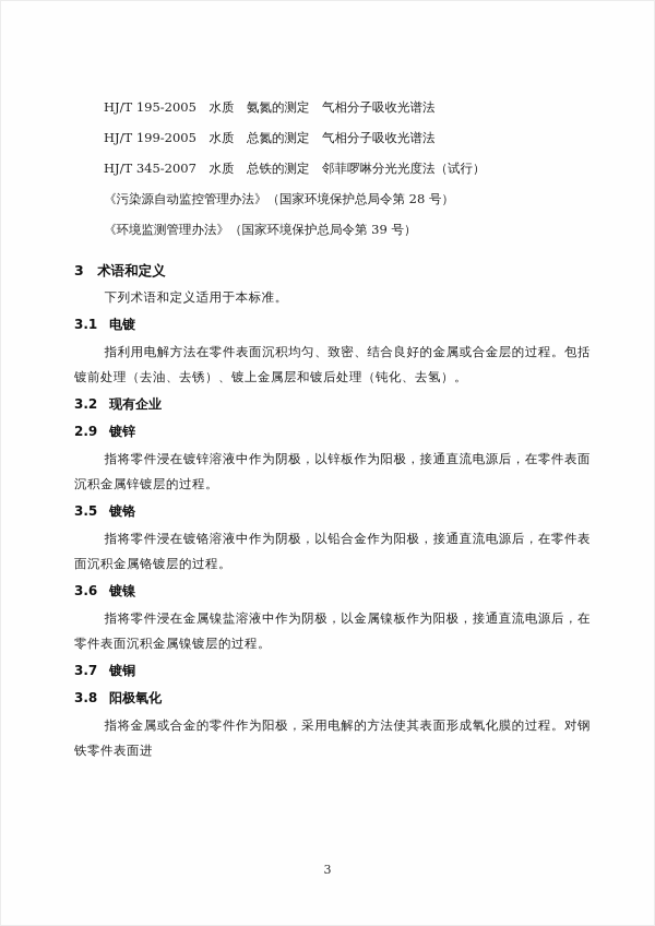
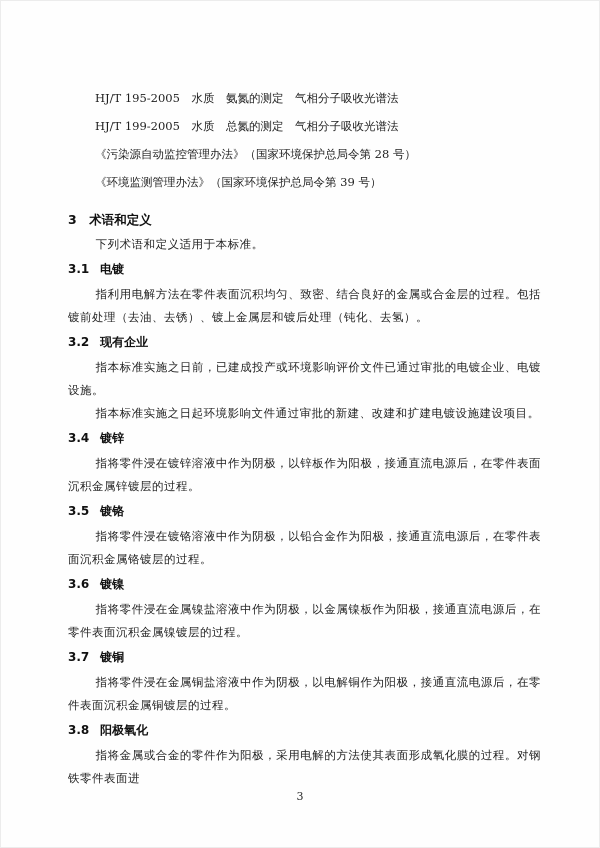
  HJ/T 195-2005 水质 氨氮的测定 气相分子吸收光谱法
  HJ/T 199-2005 水质 总氮的测定 气相分子吸收光谱法
- HJ/T 345-2007 水质 总铁的测定 邻菲啰啉分光光度法（试行）
  《污染源自动监控管理办法》（国家环境保护总局令第 28 号）
  《环境监测管理办法》（国家环境保护总局令第 39 号）
  3 术语和定义
  下列术语和定义适用于本标准。
  3.1 电镀
  指利用电解方法在零件表面沉积均匀、致密、结合良好的金属或合金层的过程。包括镀前处理（去油、去锈）、镀上金属层和镀后处理（钝化、去氢）。
  3.2 现有企业
+ 指本标准实施之日前，已建成投产或环境影响评价文件已通过审批的电镀企业、电镀设施。
+ 指本标准实施之日起环境影响文件通过审批的新建、改建和扩建电镀设施建设项目。
- 2.9 镀锌
+ 3.4 镀锌
  指将零件浸在镀锌溶液中作为阴极，以锌板作为阳极，接通直流电源后，在零件表面沉积金属锌镀层的过程。
  3.5 镀铬
  指将零件浸在镀铬溶液中作为阴极，以铅合金作为阳极，接通直流电源后，在零件表面沉积金属铬镀层的过程。
  3.6 镀镍
  指将零件浸在金属镍盐溶液中作为阴极，以金属镍板作为阳极，接通直流电源后，在零件表面沉积金属镍镀层的过程。
  3.7 镀铜
+ 指将零件浸在金属铜盐溶液中作为阴极，以电解铜作为阳极，接通直流电源后，在零件表面沉积金属铜镀层的过程。
  3.8 阳极氧化
  指将金属或合金的零件作为阳极，采用电解的方法使其表面形成氧化膜的过程。对钢铁零件表面进
  3
